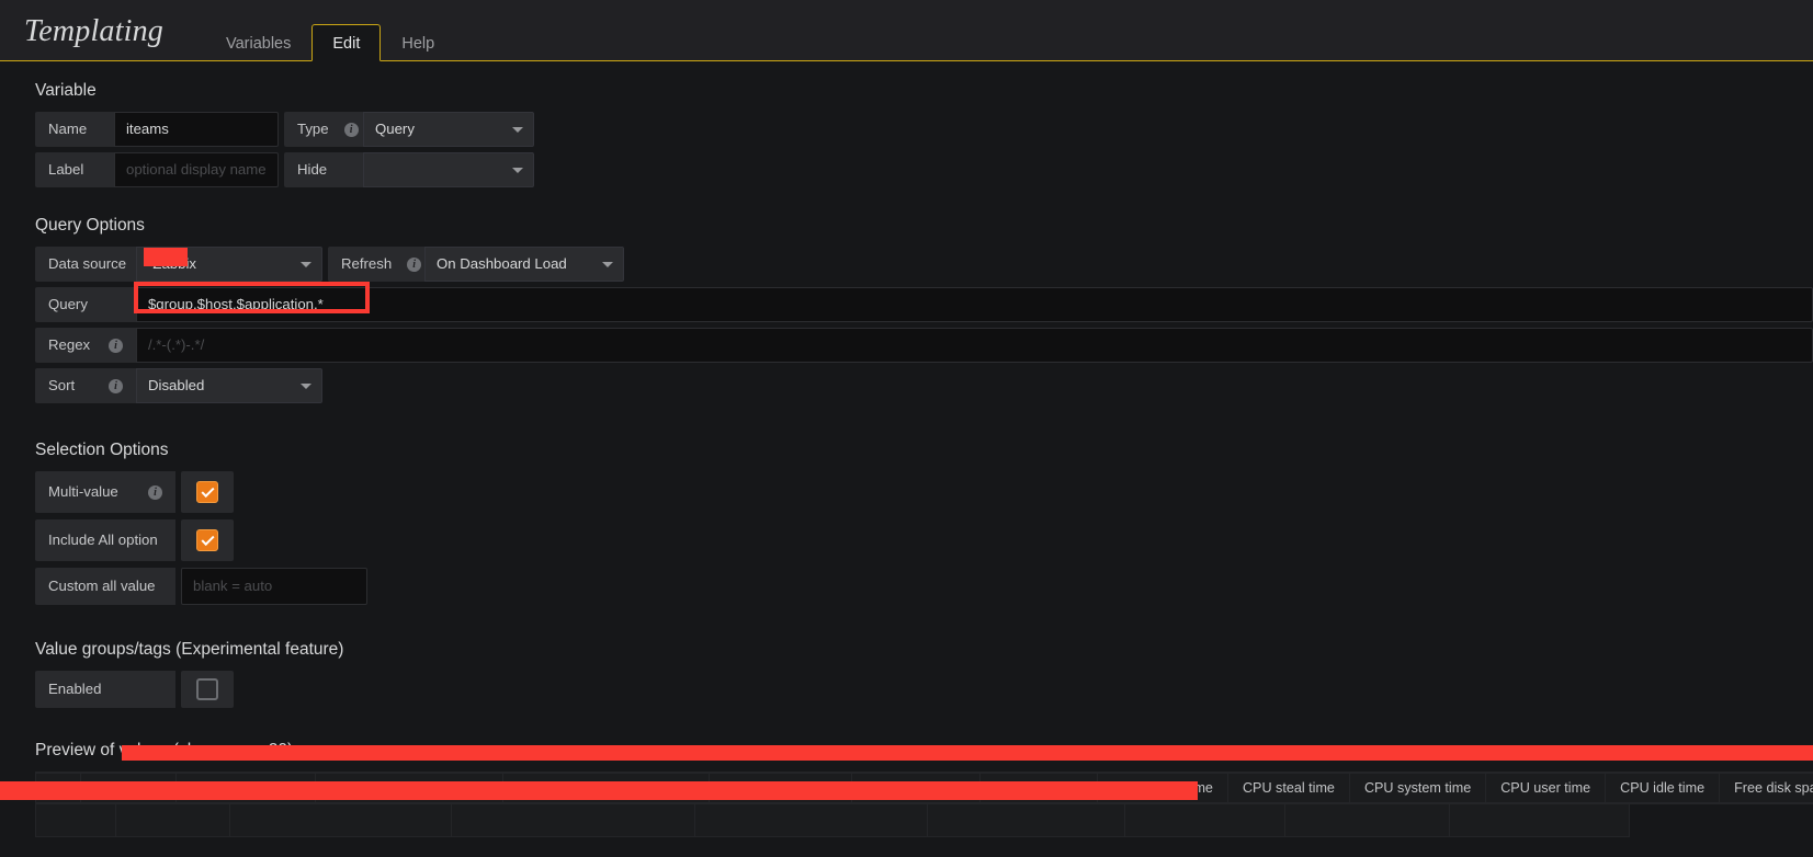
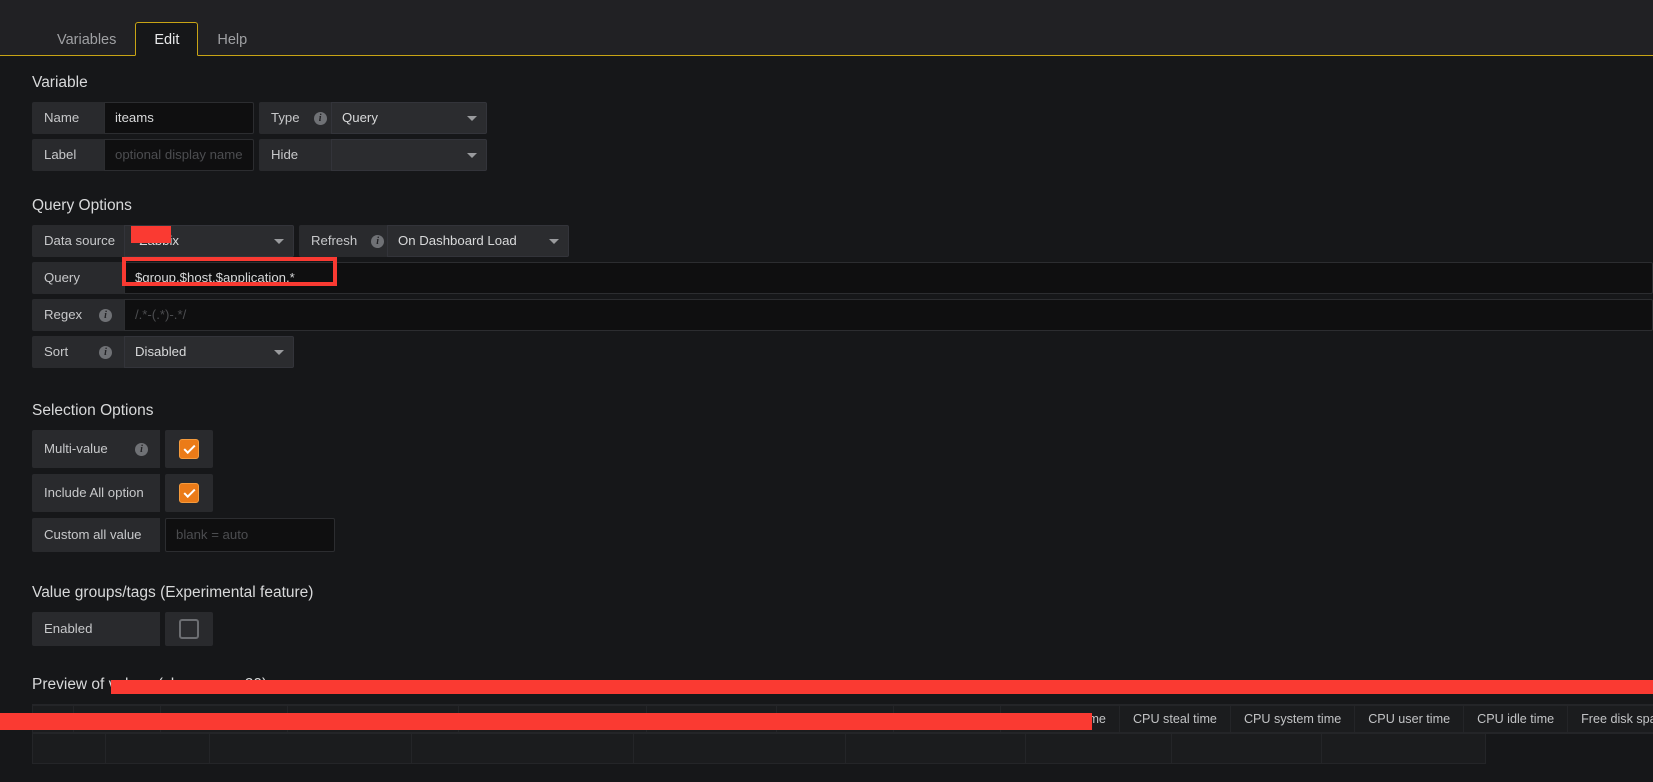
- Templating
  Variables
  Edit
  Help
  Variable
  Name
  iteams
  Type
  i
  Query
  Label
  optional display name
  Hide
  Query Options
  Data source
  Refresh
  i
  On Dashboard Load
  Query
  $group.$host.$application.*
  Regex
  i
  /.*-(.*)-.*/
  Sort
  i
  Disabled
  Selection Options
  Multi-value
  i
  Include All option
  Custom all value
  blank = auto
  Value groups/tags (Experimental feature)
  Enabled
  CPU steal time
  CPU system time
  CPU user time
  CPU idle time
